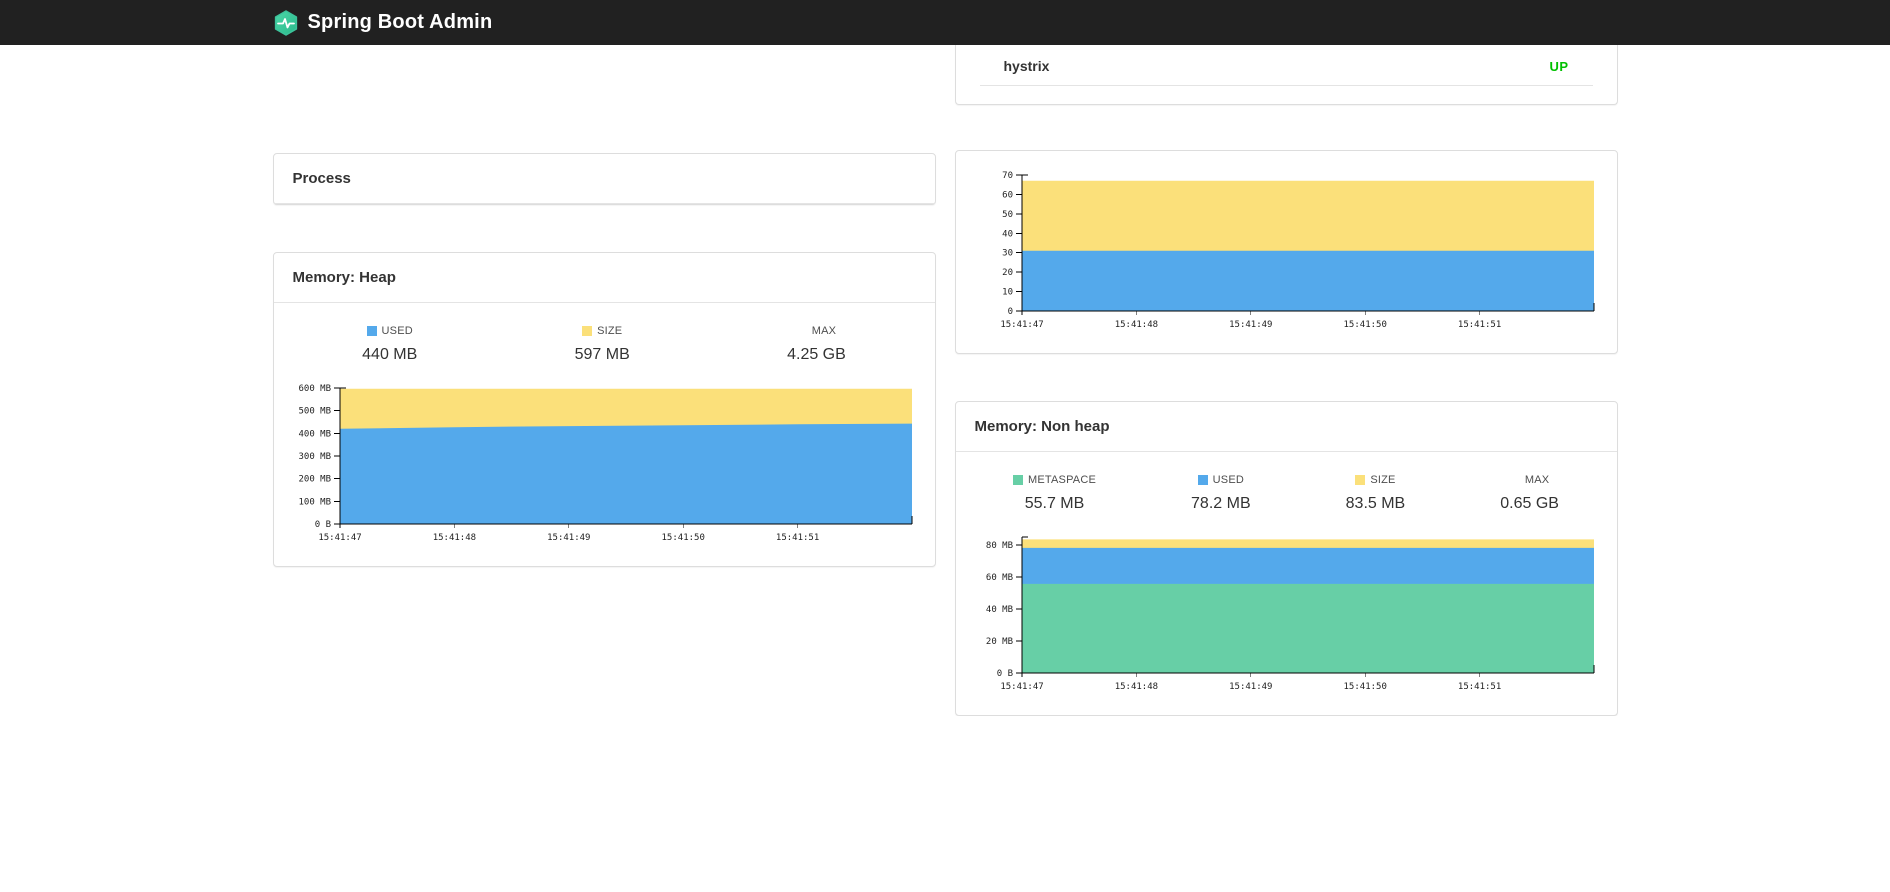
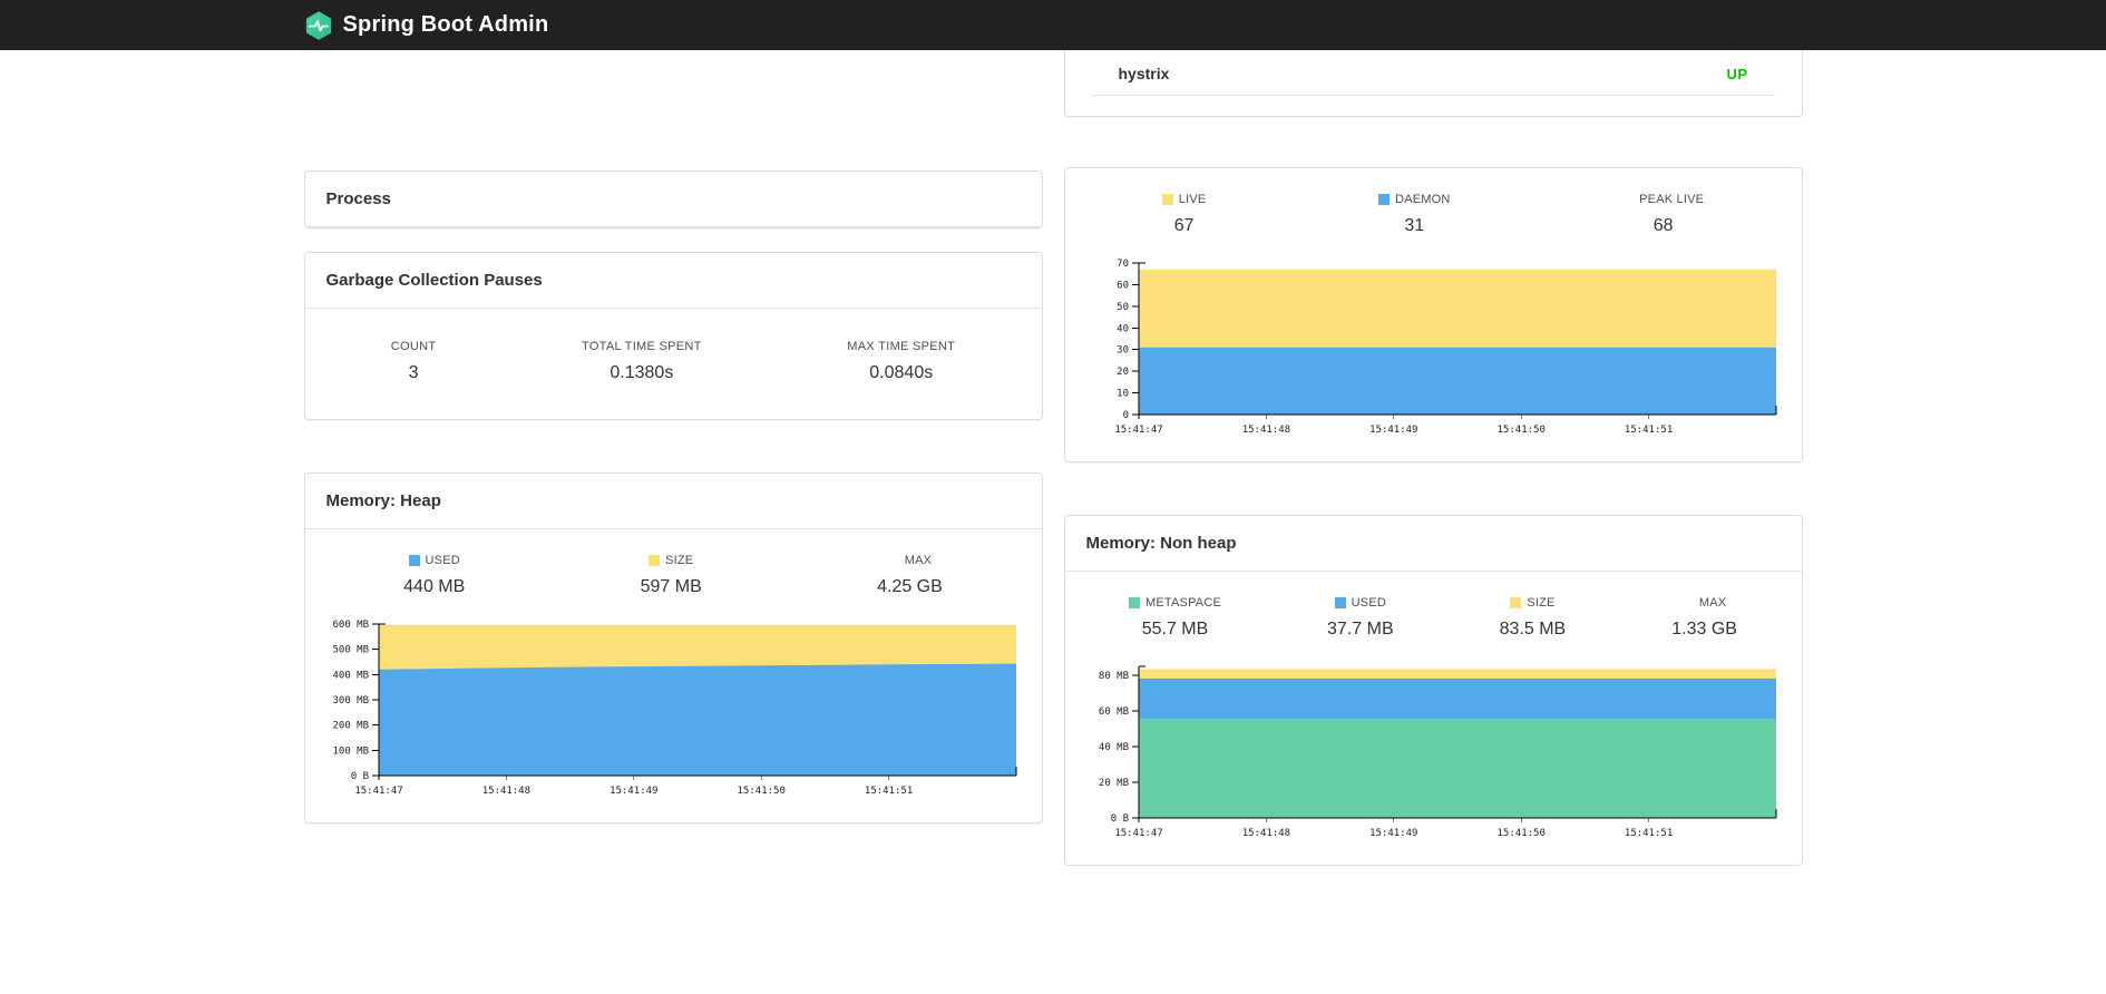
  Spring Boot Admin
  Process
+ Garbage Collection Pauses
+ COUNT
+ 3
+ TOTAL TIME SPENT
+ 0.1380s
+ MAX TIME SPENT
+ 0.0840s
  Memory: Heap
  USED
  440 MB
  SIZE
  597 MB
  MAX
  4.25 GB
  0 B
  100 MB
  200 MB
  300 MB
  400 MB
  500 MB
  600 MB
  15:41:47
  15:41:48
  15:41:49
  15:41:50
  15:41:51
  hystrix
  UP
+ LIVE
+ 67
+ DAEMON
+ 31
+ PEAK LIVE
+ 68
  0
  10
  20
  30
  40
  50
  60
  70
  15:41:47
  15:41:48
  15:41:49
  15:41:50
  15:41:51
  Memory: Non heap
  METASPACE
  55.7 MB
  USED
- 78.2 MB
+ 37.7 MB
  SIZE
  83.5 MB
  MAX
- 0.65 GB
+ 1.33 GB
  0 B
  20 MB
  40 MB
  60 MB
  80 MB
  15:41:47
  15:41:48
  15:41:49
  15:41:50
  15:41:51
